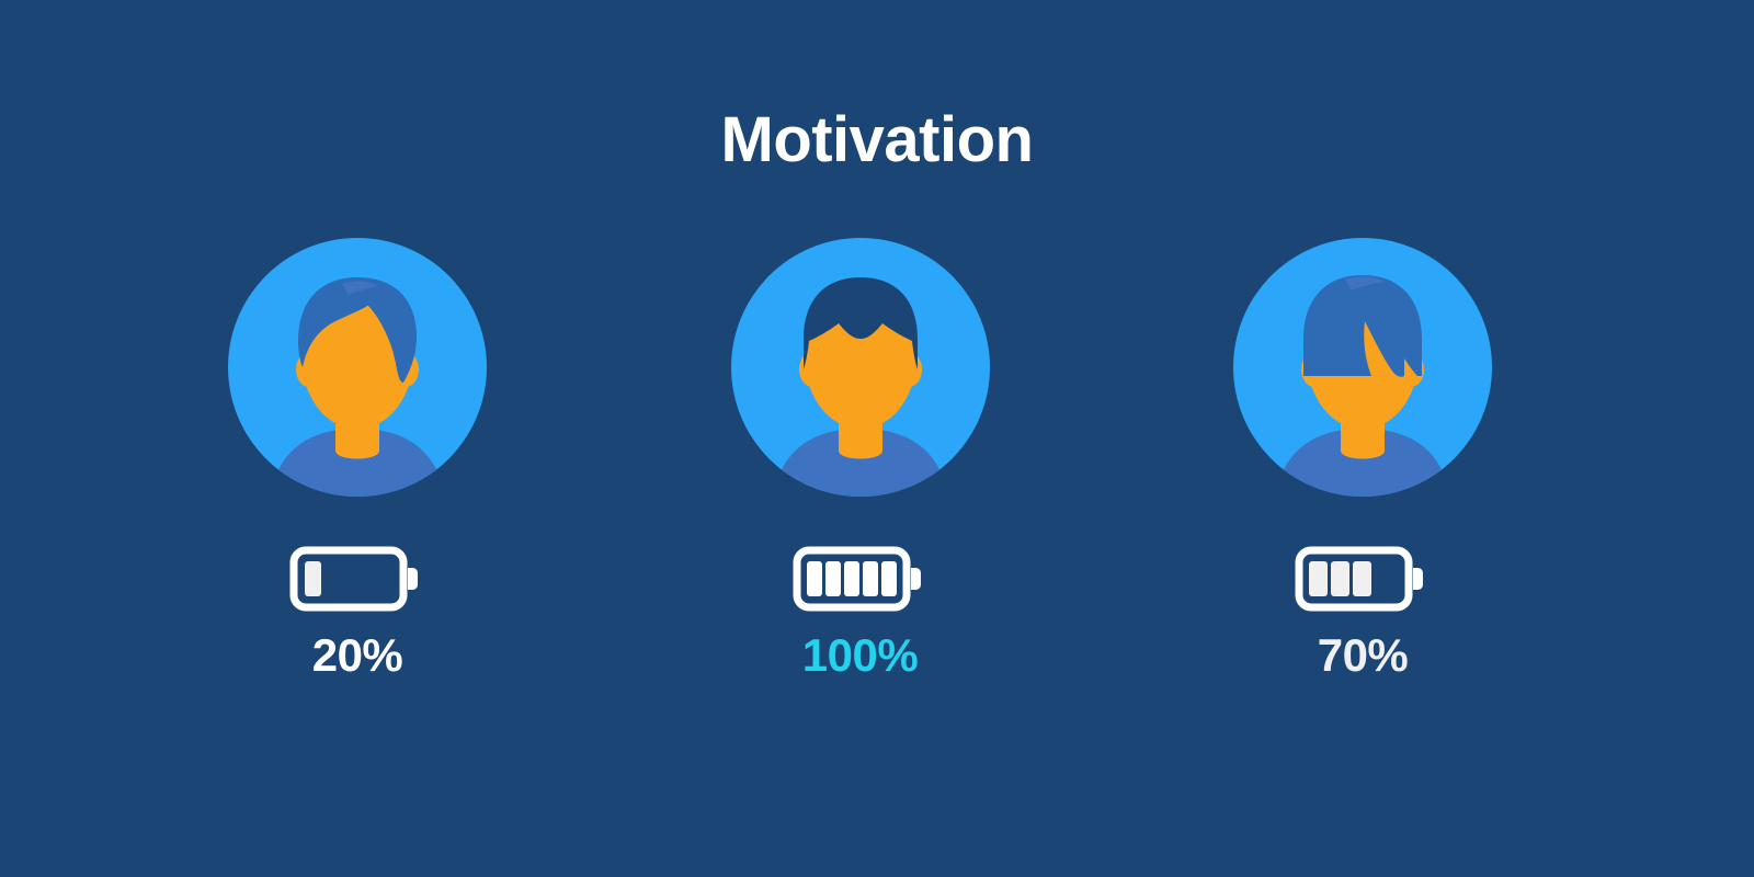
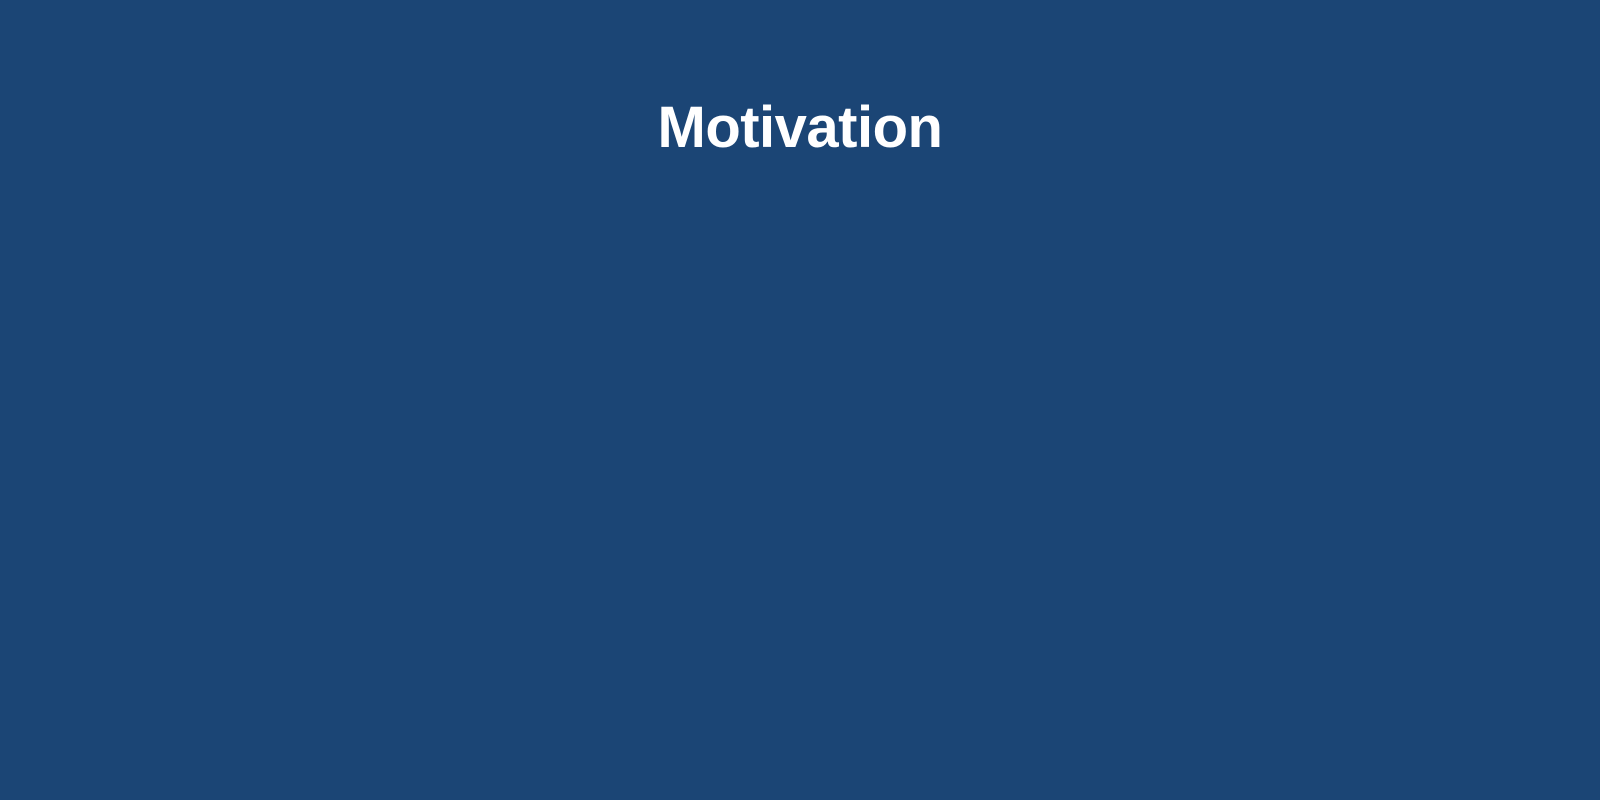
  Motivation
- 20%
- 100%
- 70%
